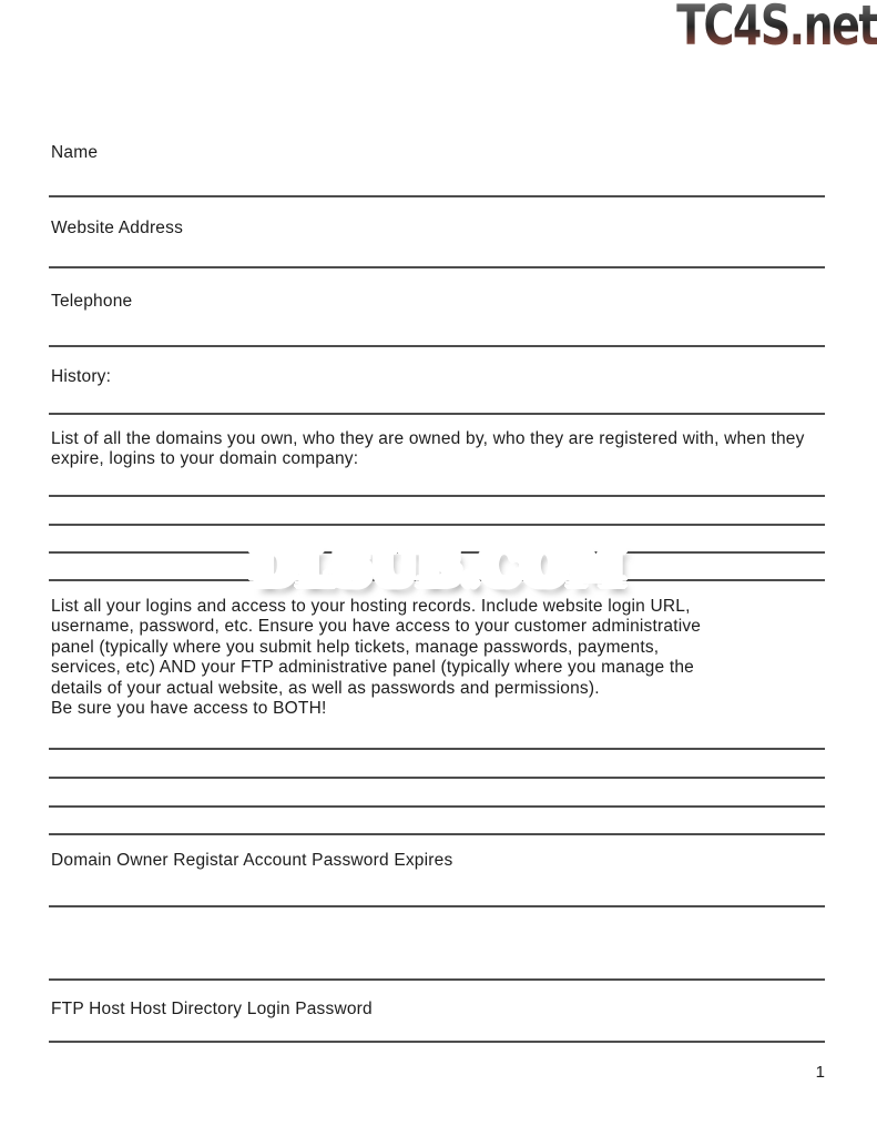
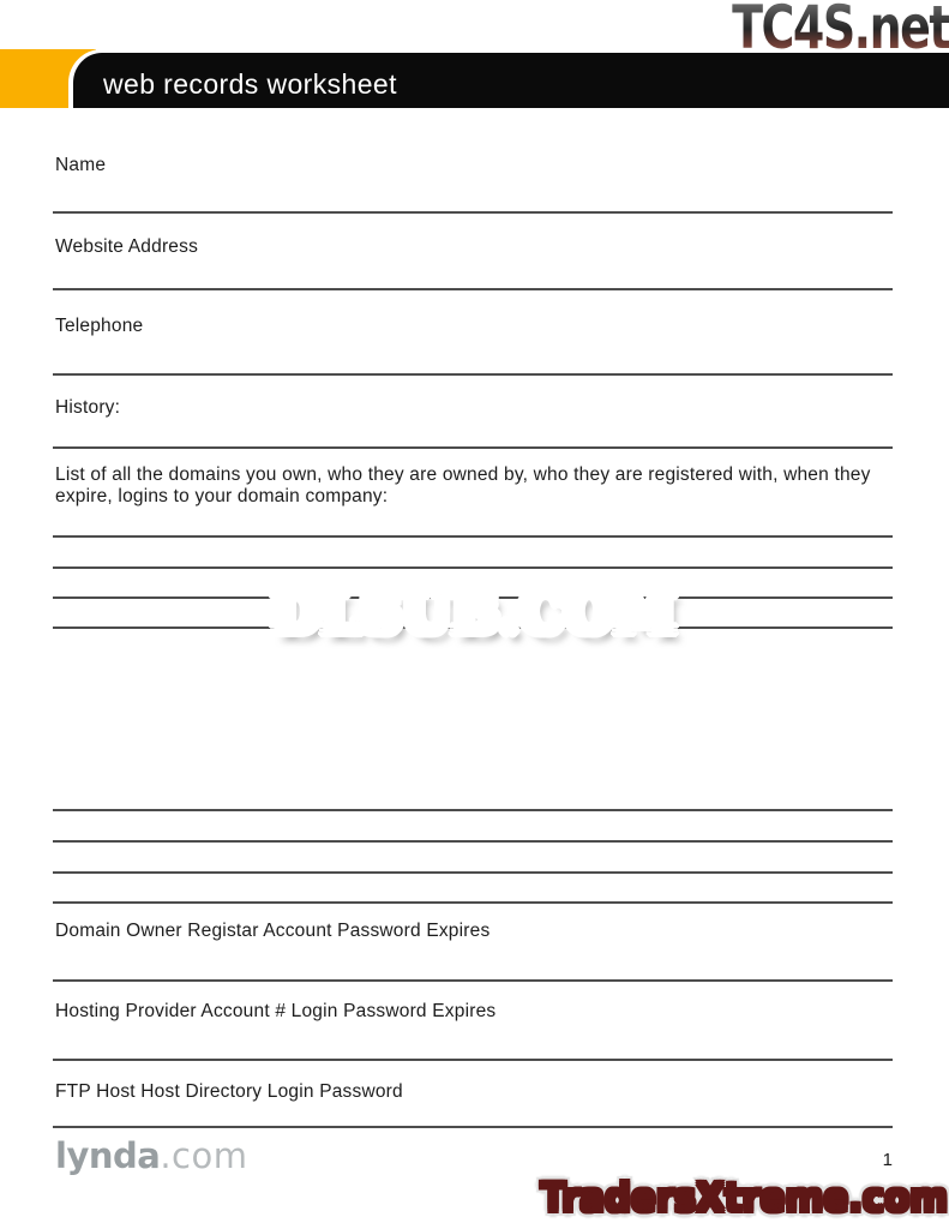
  TC4S.net
+ web records worksheet
  Name
  Website Address
  Telephone
  History:
  List of all the domains you own, who they are owned by, who they are registered with, when they
  expire, logins to your domain company:
  DLSUB.COM
- List all your logins and access to your hosting records. Include website login URL,
- username, password, etc. Ensure you have access to your customer administrative
- panel (typically where you submit help tickets, manage passwords, payments,
- services, etc) AND your FTP administrative panel (typically where you manage the
- details of your actual website, as well as passwords and permissions).
- Be sure you have access to BOTH!
  Domain Owner Registar Account Password Expires
+ Hosting Provider Account # Login Password Expires
  FTP Host Host Directory Login Password
+ lynda.com
  1
+ TradersXtreme.com
